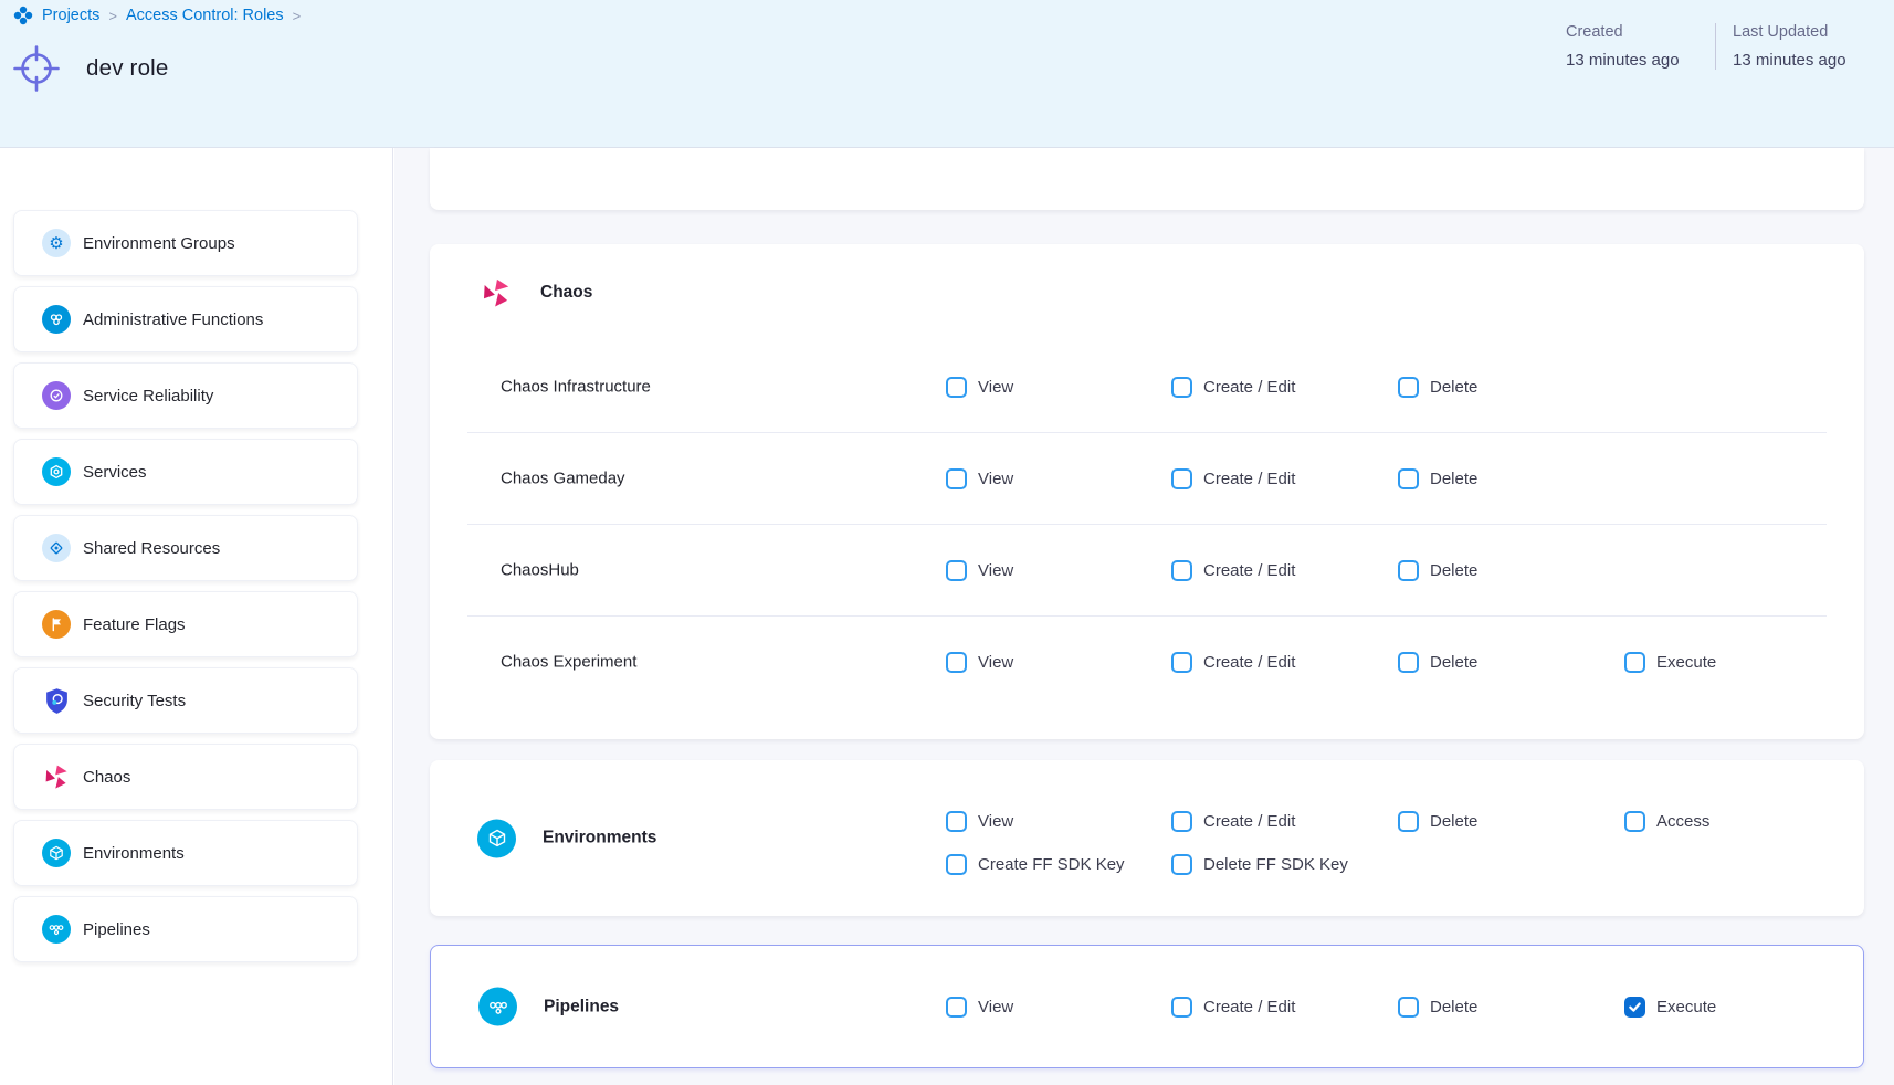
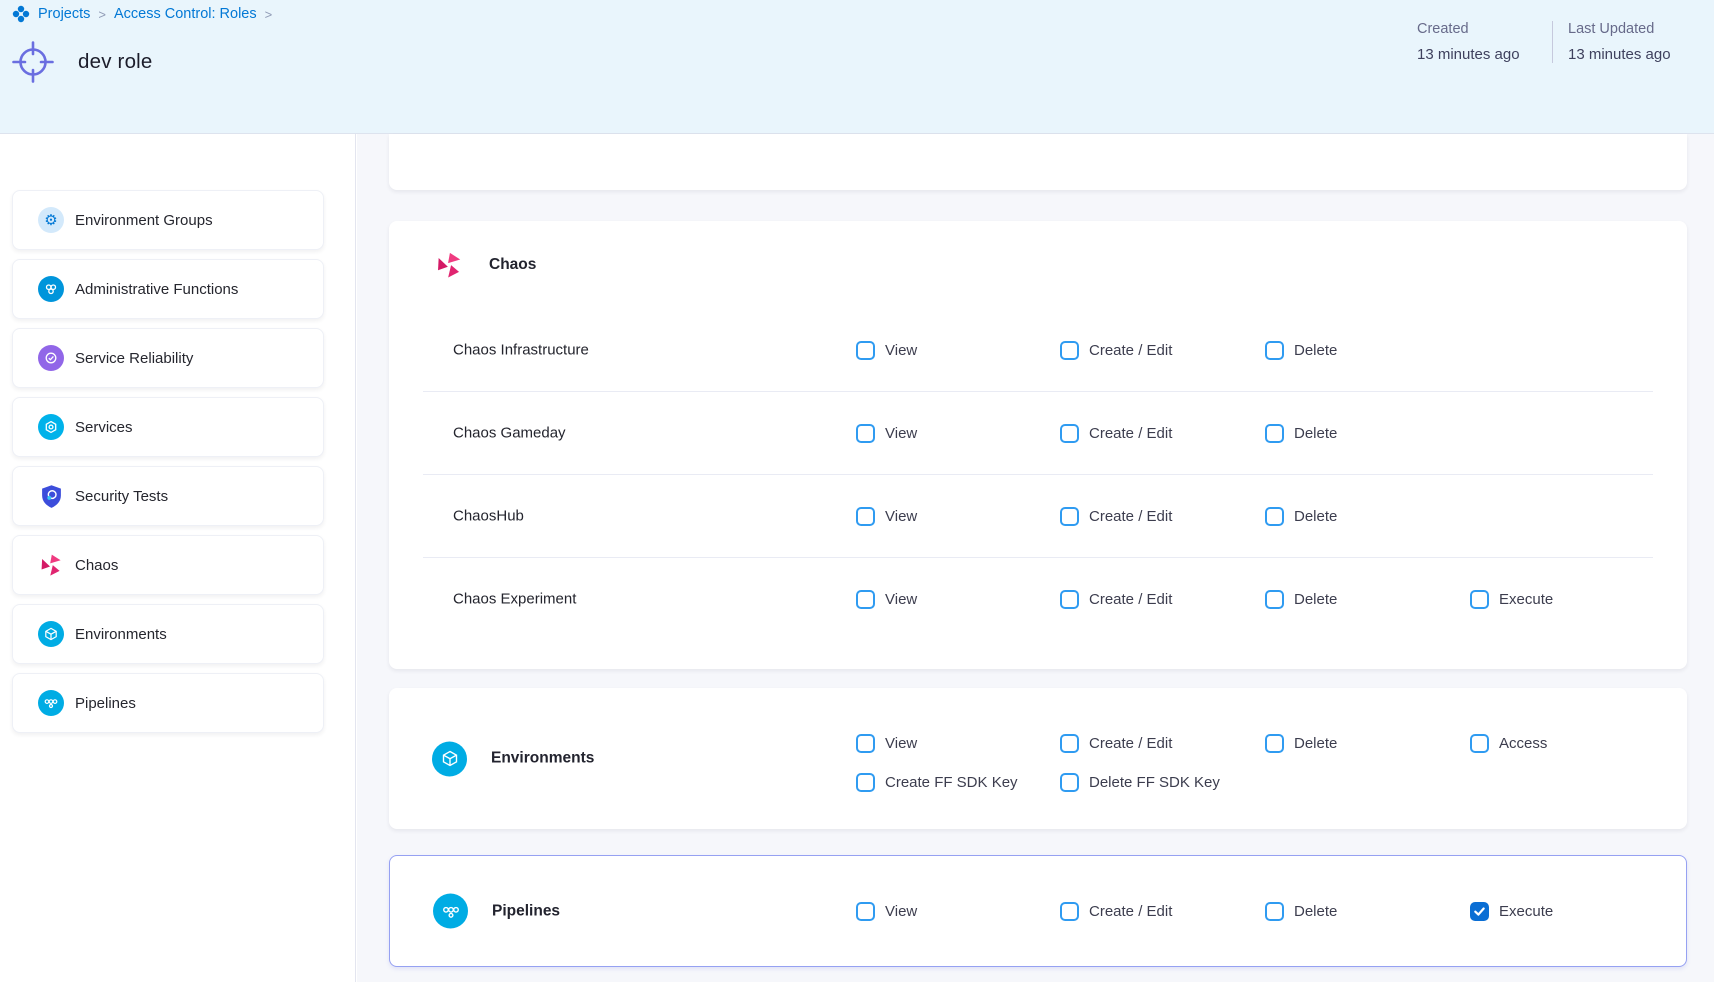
  Projects
  >
  Access Control: Roles
  >
  dev role
  Created
  13 minutes ago
  Last Updated
  13 minutes ago
  ⚙
  Environment Groups
  Administrative Functions
  Service Reliability
  Services
- Shared Resources
- Feature Flags
  Security Tests
  Chaos
  Environments
  Pipelines
  Chaos
  Chaos Infrastructure
  View
  Create / Edit
  Delete
  Chaos Gameday
  View
  Create / Edit
  Delete
  ChaosHub
  View
  Create / Edit
  Delete
  Chaos Experiment
  View
  Create / Edit
  Delete
  Execute
  Environments
  View
  Create / Edit
  Delete
  Access
  Create FF SDK Key
  Delete FF SDK Key
  Pipelines
  View
  Create / Edit
  Delete
  Execute
